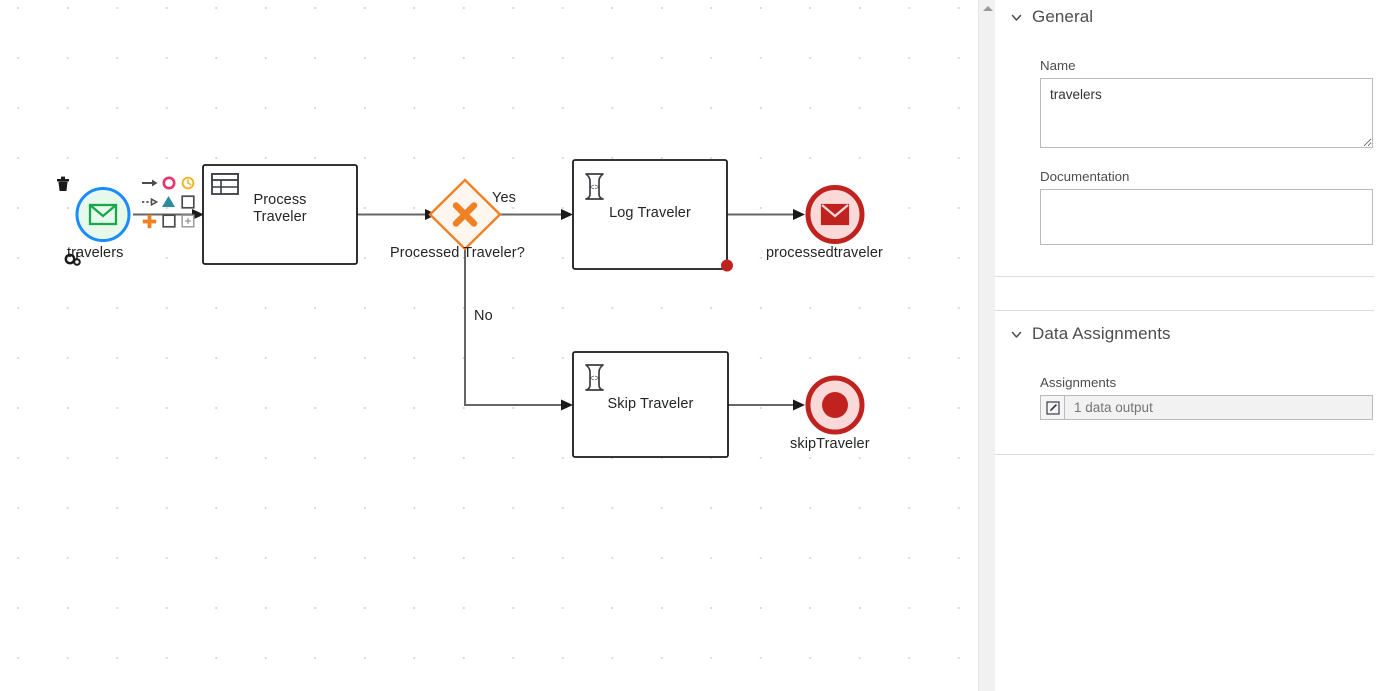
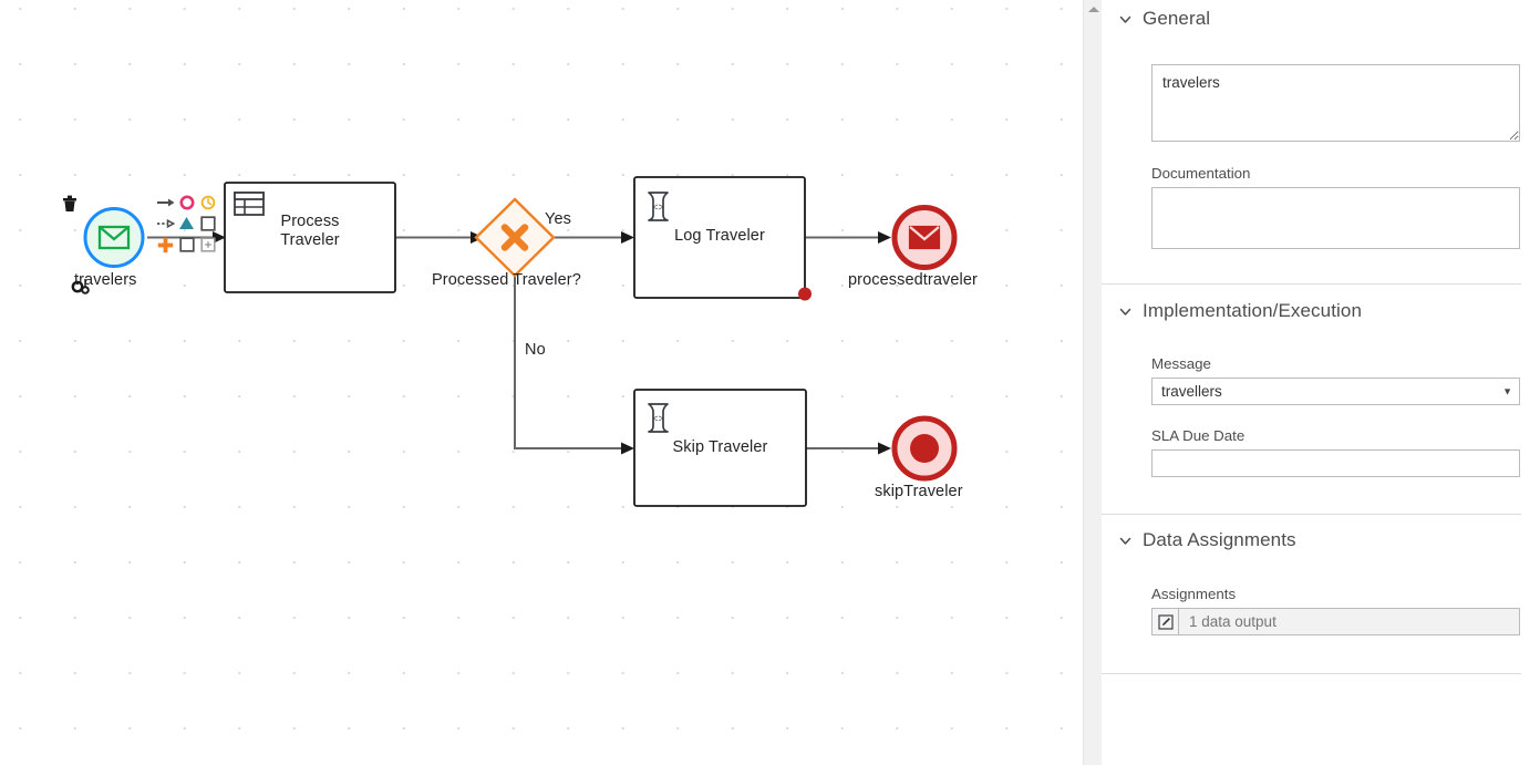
  <>
  <>
  travelers
  Process
  Traveler
  Processed Traveler?
  Yes
  No
  Log Traveler
  Skip Traveler
  processedtraveler
  skipTraveler
  General
- Name
  travelers
  Documentation
+ Implementation/Execution
+ Message
+ travellers
+ ▼
+ SLA Due Date
  Data Assignments
  Assignments
  1 data output
